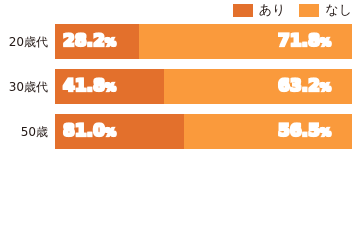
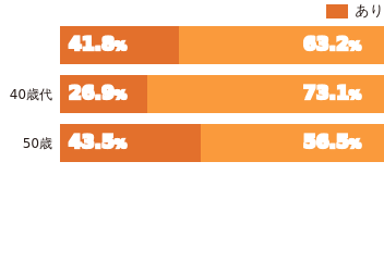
  あり
- なし
- 20歳代
- 28.2%
- 71.8%
- 30歳代
  41.8%
  63.2%
+ 40歳代
+ 26.9%
+ 73.1%
  50歳
- 81.0%
+ 43.5%
  56.5%
